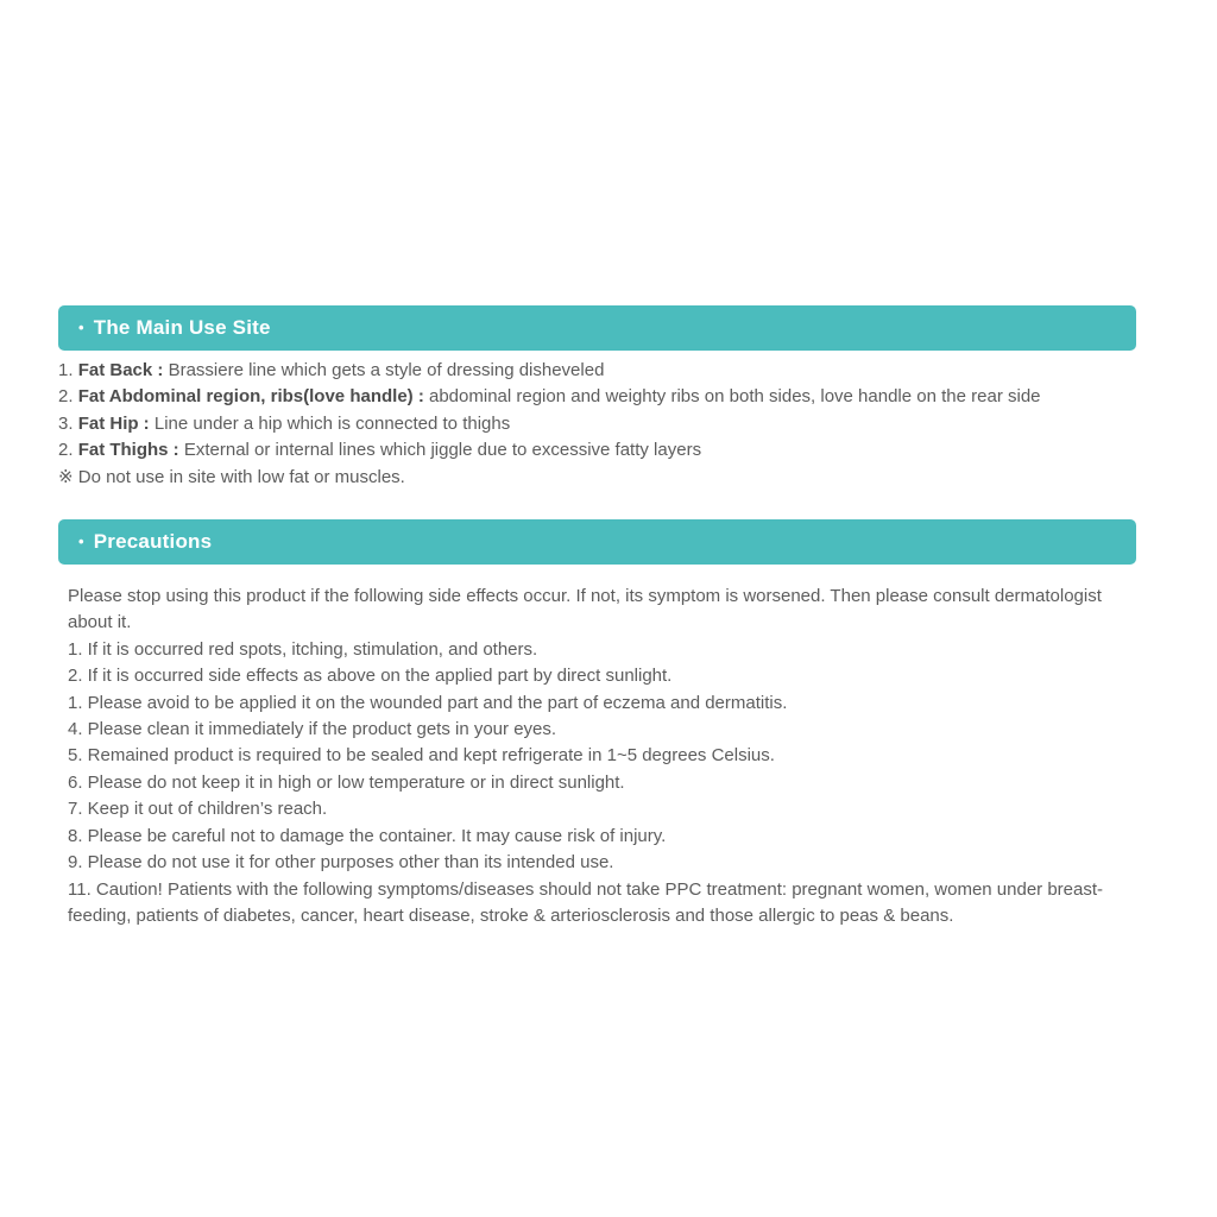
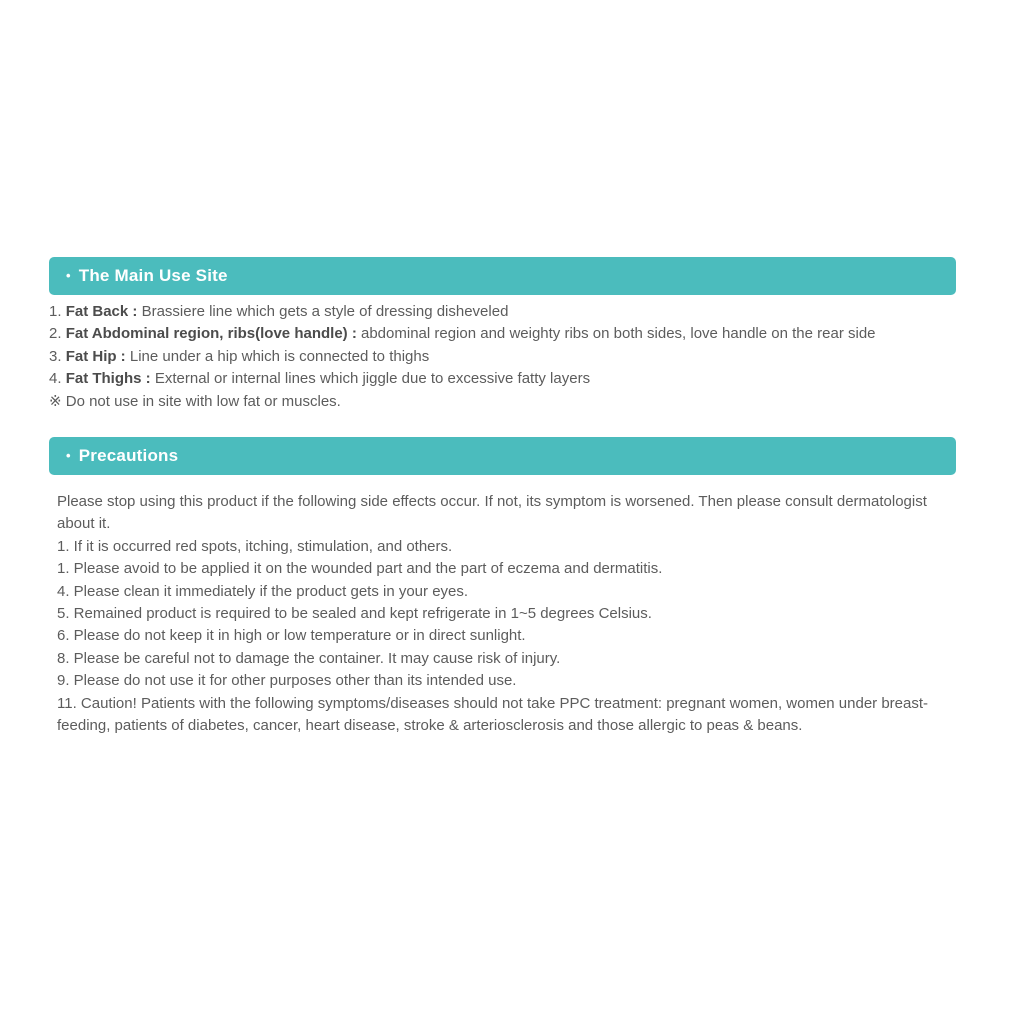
  •
  The Main Use Site
  1. Fat Back : Brassiere line which gets a style of dressing disheveled
  2. Fat Abdominal region, ribs(love handle) : abdominal region and weighty ribs on both sides, love handle on the rear side
  3. Fat Hip : Line under a hip which is connected to thighs
- 2. Fat Thighs : External or internal lines which jiggle due to excessive fatty layers
+ 4. Fat Thighs : External or internal lines which jiggle due to excessive fatty layers
  ※ Do not use in site with low fat or muscles.
  •
  Precautions
  Please stop using this product if the following side effects occur. If not, its symptom is worsened. Then please consult dermatologist about it.
  1. If it is occurred red spots, itching, stimulation, and others.
- 2. If it is occurred side effects as above on the applied part by direct sunlight.
  1. Please avoid to be applied it on the wounded part and the part of eczema and dermatitis.
  4. Please clean it immediately if the product gets in your eyes.
  5. Remained product is required to be sealed and kept refrigerate in 1~5 degrees Celsius.
  6. Please do not keep it in high or low temperature or in direct sunlight.
- 7. Keep it out of children’s reach.
  8. Please be careful not to damage the container. It may cause risk of injury.
  9. Please do not use it for other purposes other than its intended use.
  11. Caution! Patients with the following symptoms/diseases should not take PPC treatment: pregnant women, women under breast-feeding, patients of diabetes, cancer, heart disease, stroke & arteriosclerosis and those allergic to peas & beans.
